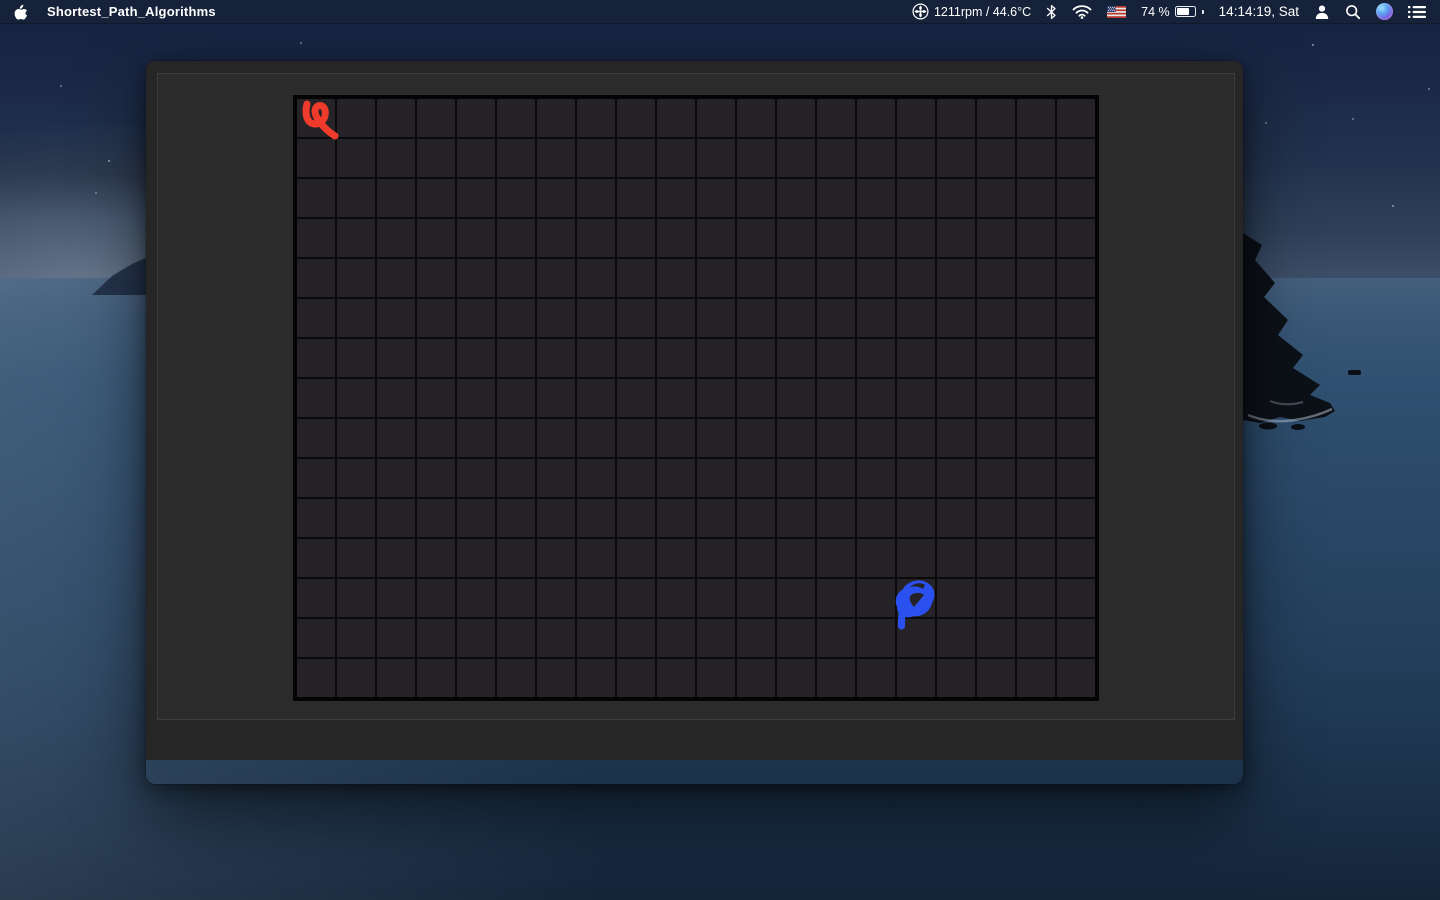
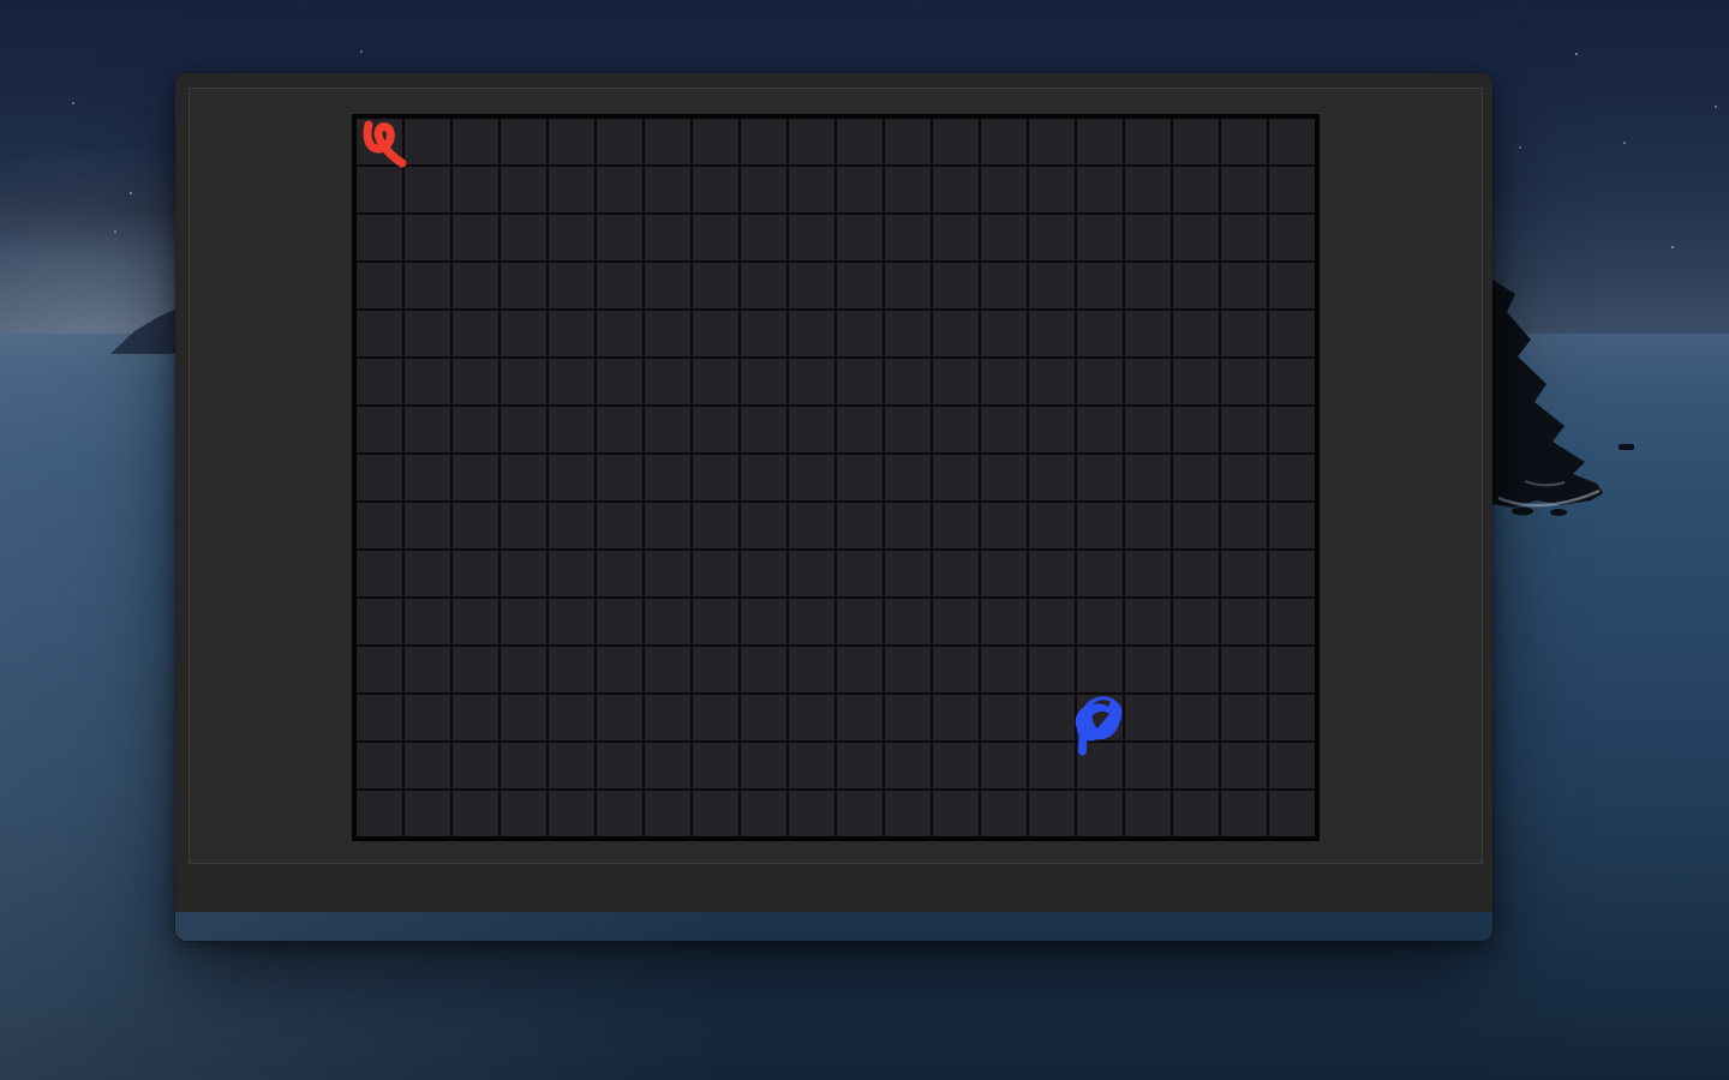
- Shortest_Path_Algorithms
- 1211rpm / 44.6°C
- 74 %
- 14:14:19, Sat
